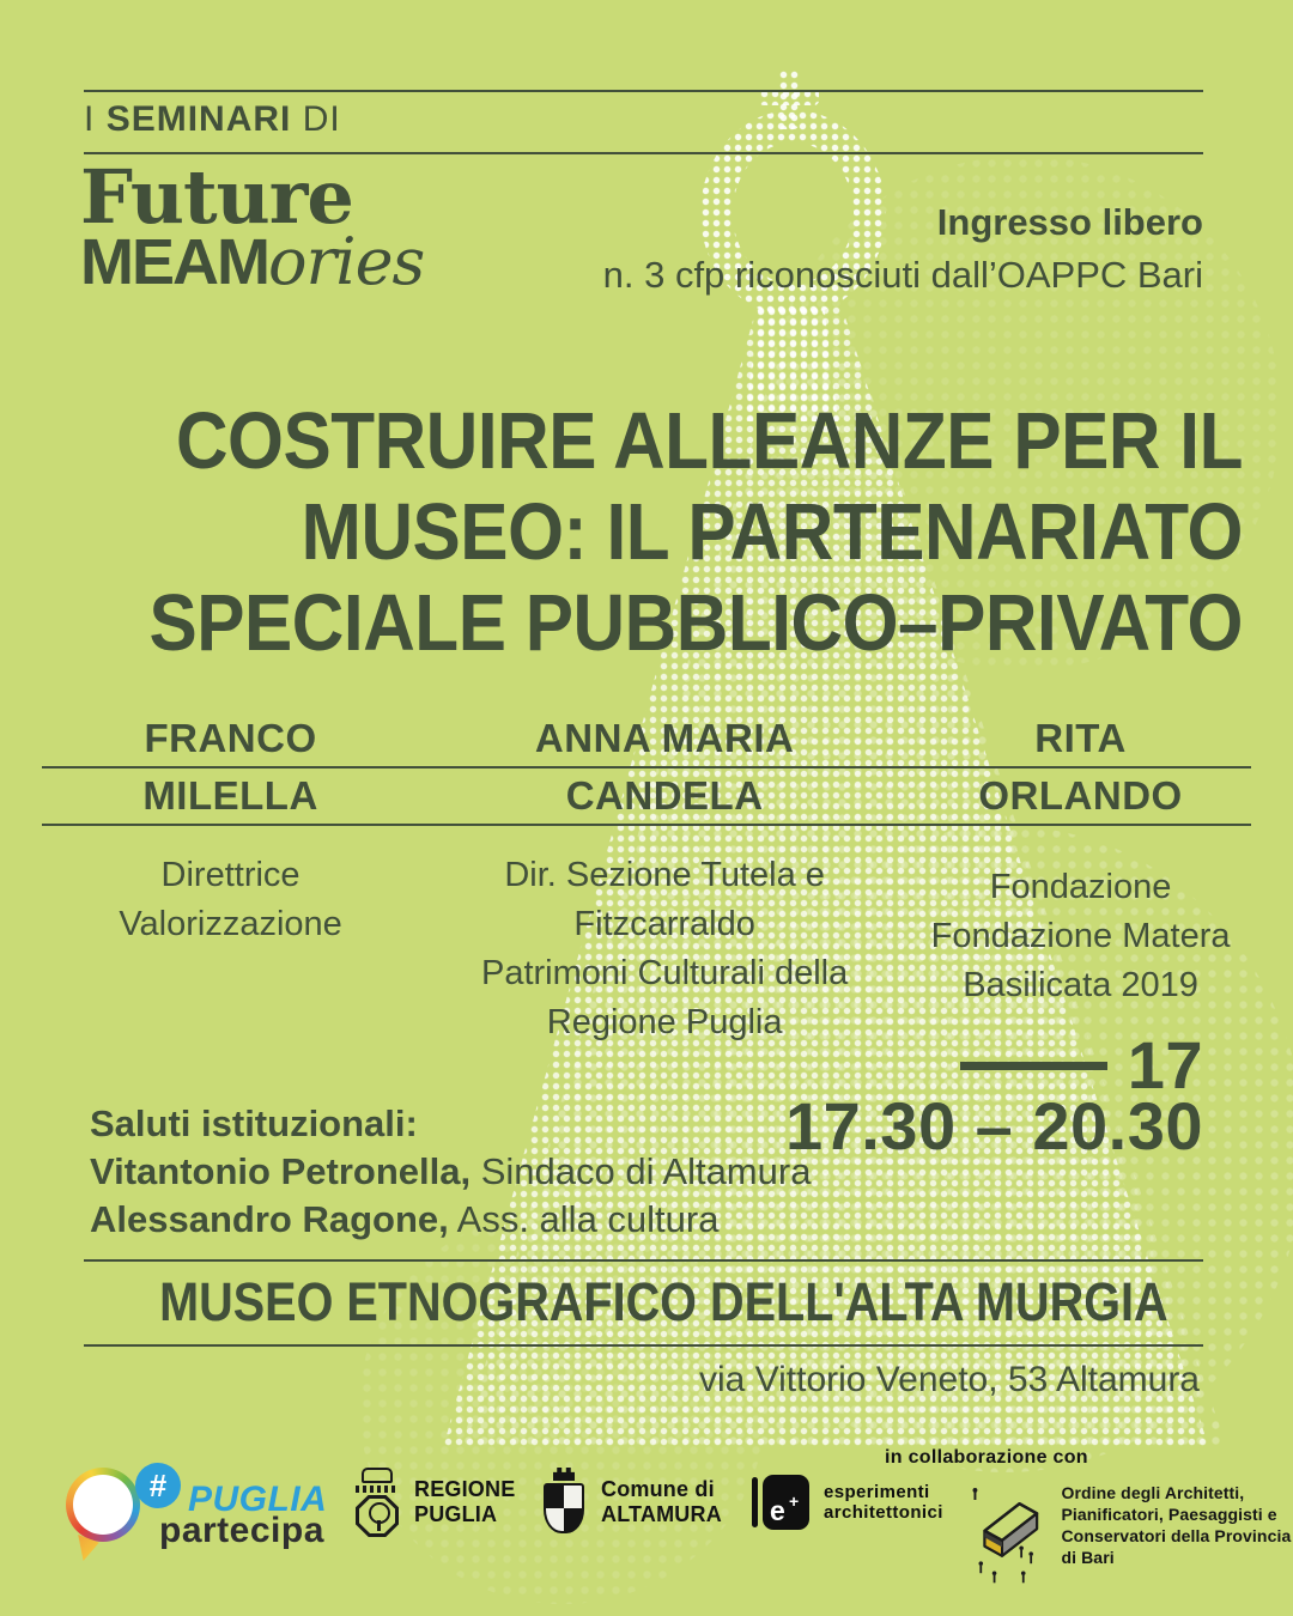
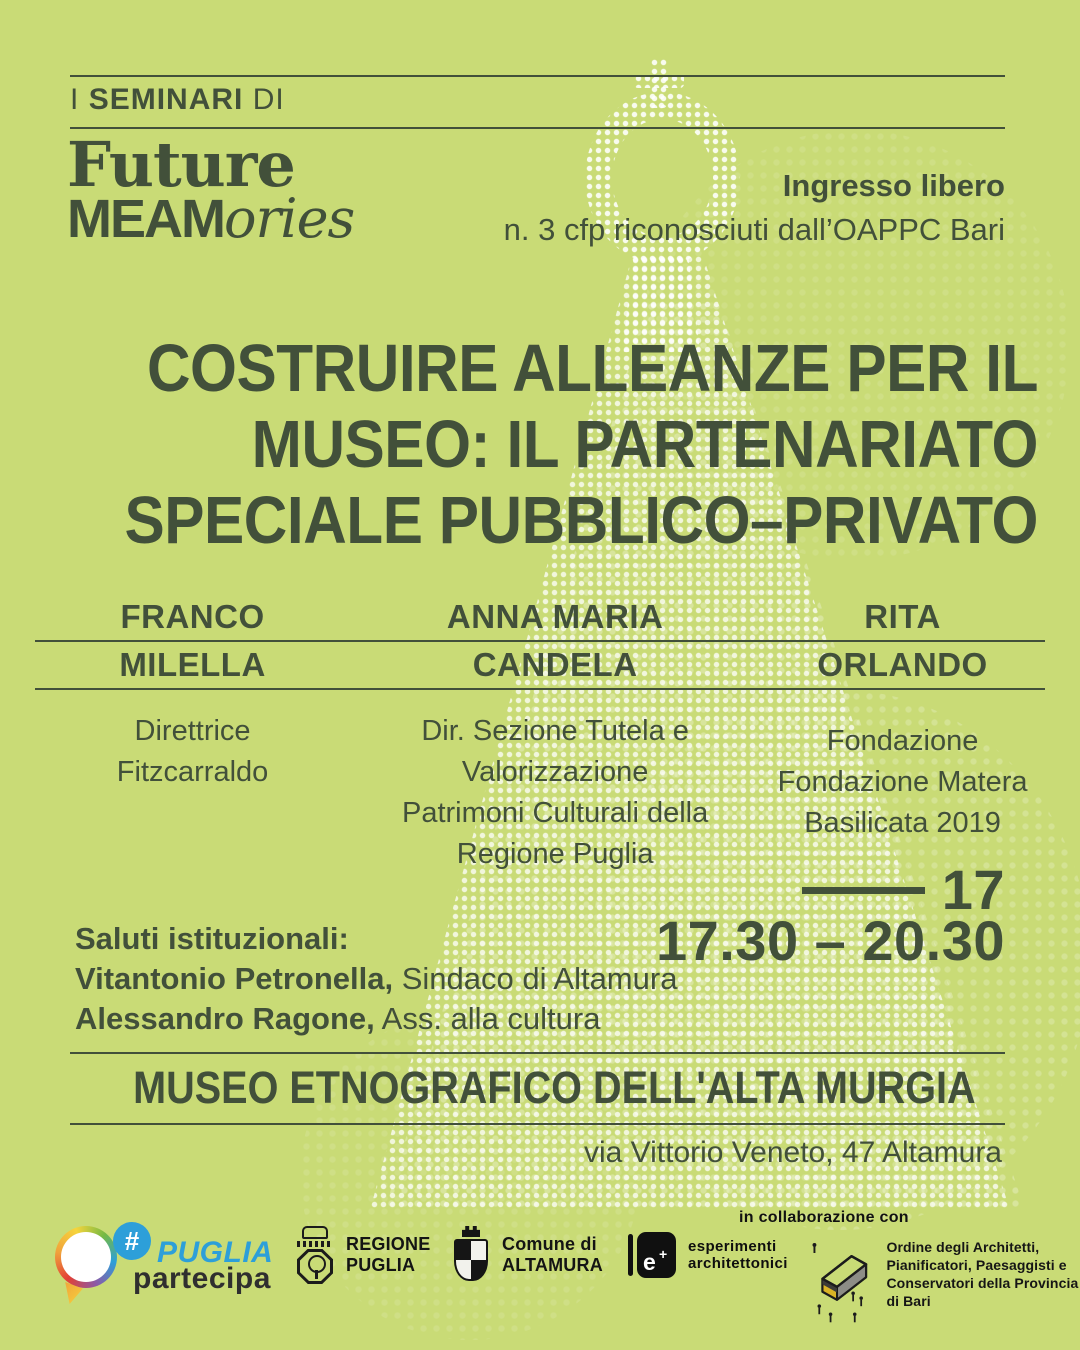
  I SEMINARI DI
  Future
  MEAMories
  Ingresso libero
  n. 3 cfp riconosciuti dall’OAPPC Bari
  COSTRUIRE ALLEANZE PER IL
  MUSEO: IL PARTENARIATO
  SPECIALE PUBBLICO–PRIVATO
  FRANCO
  ANNA MARIA
  RITA
  MILELLA
  CANDELA
  ORLANDO
  Direttrice
- Valorizzazione
+ Fitzcarraldo
  Dir. Sezione Tutela e
- Fitzcarraldo
+ Valorizzazione
  Patrimoni Culturali della
  Regione Puglia
  Fondazione
  Fondazione Matera
  Basilicata 2019
  Saluti istituzionali:
  Vitantonio Petronella, Sindaco di Altamura
  Alessandro Ragone, Ass. alla cultura
  17
  17.30 – 20.30
  MUSEO ETNOGRAFICO DELL'ALTA MURGIA
- via Vittorio Veneto, 53 Altamura
+ via Vittorio Veneto, 47 Altamura
  #
  PUGLIA
  partecipa
  REGIONE
  PUGLIA
  Comune di
  ALTAMURA
  e
  +
  esperimenti
  architettonici
  in collaborazione con
  Ordine degli Architetti,
  Pianificatori, Paesaggisti e
  Conservatori della Provincia di Bari
